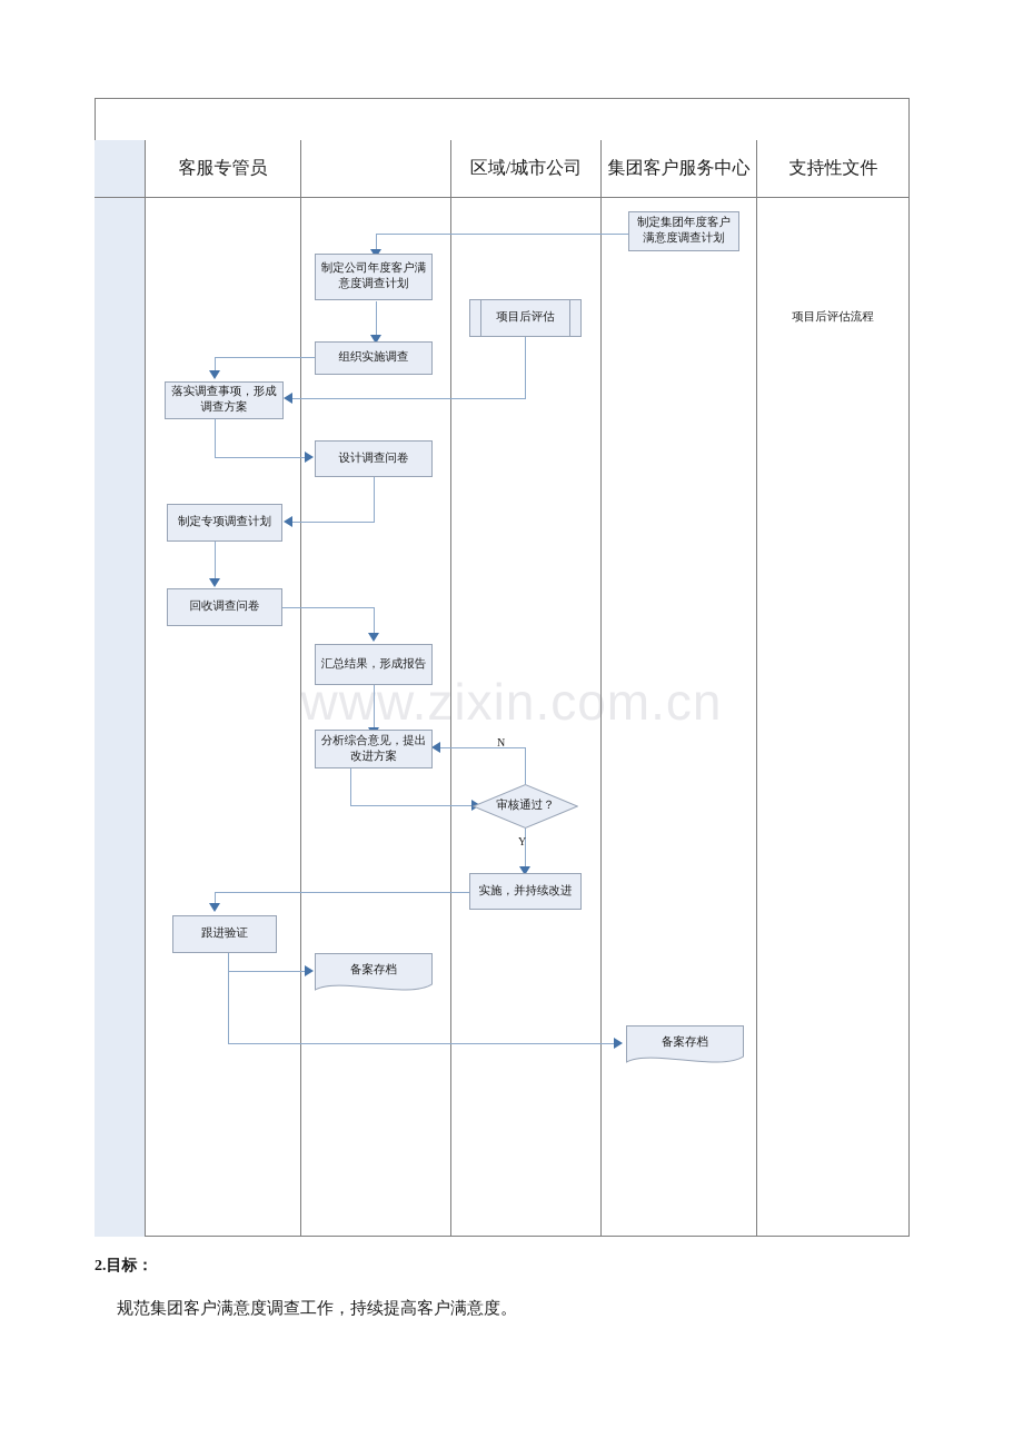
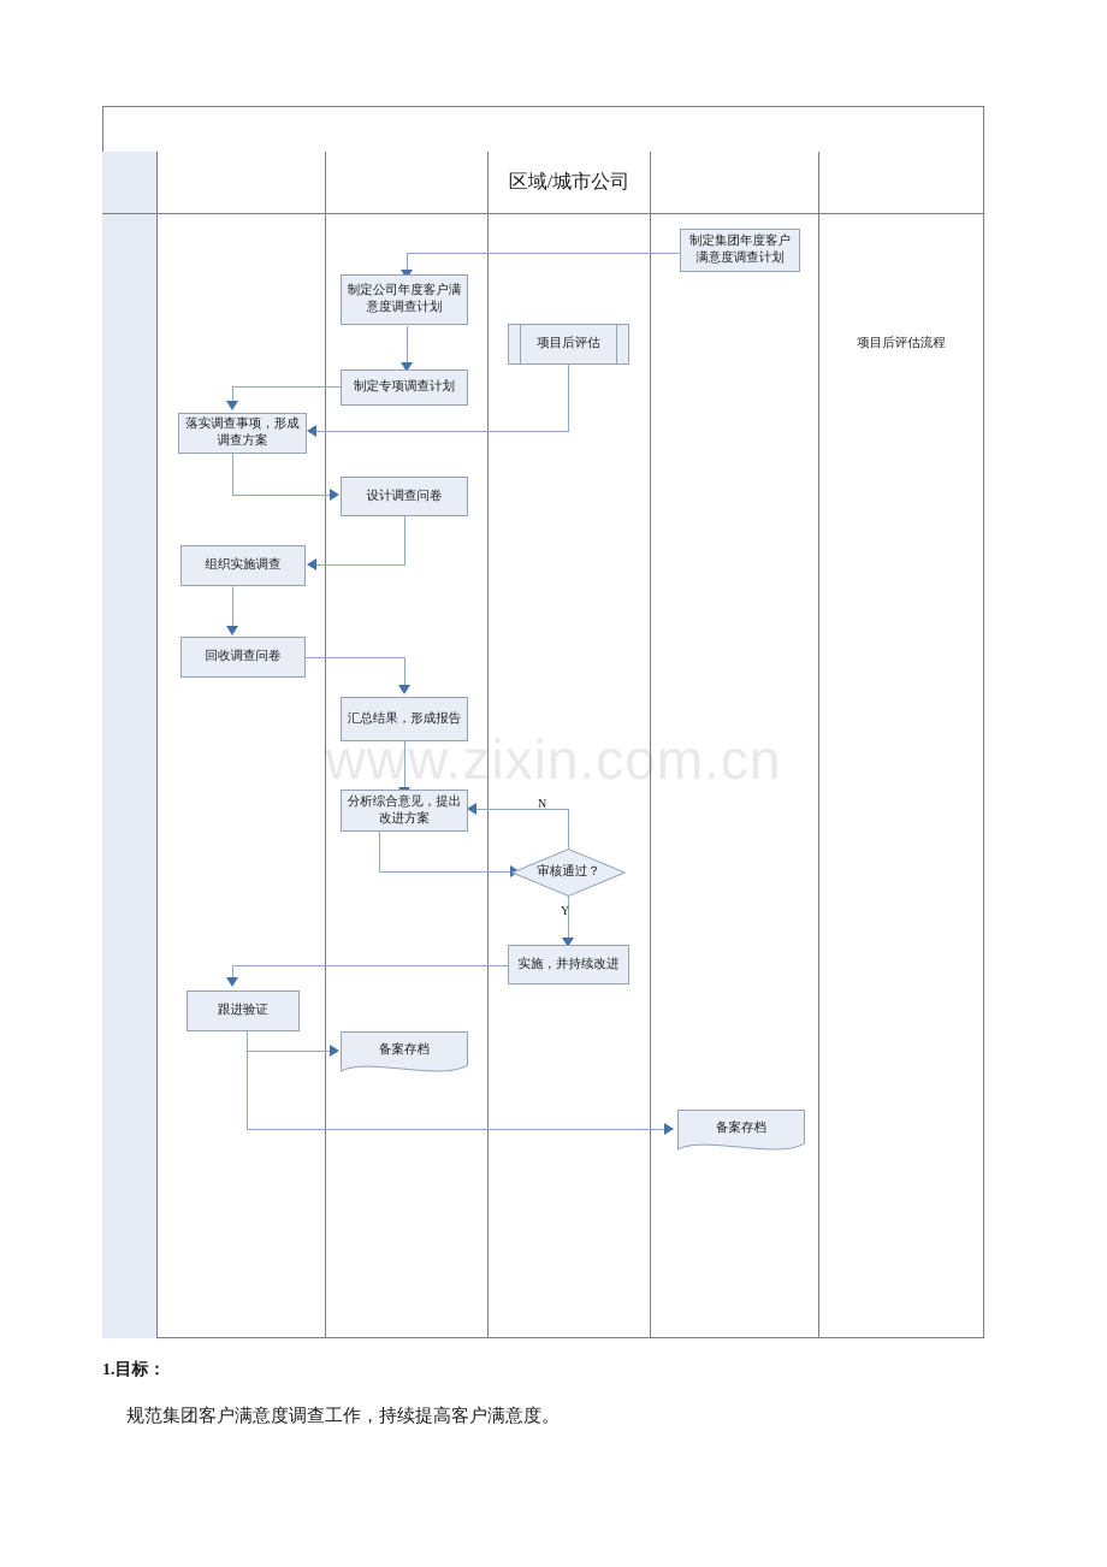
  www.zixin.com.cn
- 客服专管员
  区域/城市公司
- 集团客户服务中心
- 支持性文件
  项目后评估流程
  N
  Y
  制定集团年度客户满意度调查计划
  制定公司年度客户满意度调查计划
  项目后评估
- 组织实施调查
+ 制定专项调查计划
  落实调查事项，形成调查方案
  设计调查问卷
- 制定专项调查计划
+ 组织实施调查
  回收调查问卷
  汇总结果，形成报告
  分析综合意见，提出改进方案
  审核通过？
  实施，并持续改进
  跟进验证
  备案存档
  备案存档
- 2.目标：
+ 1.目标：
  规范集团客户满意度调查工作，持续提高客户满意度。
